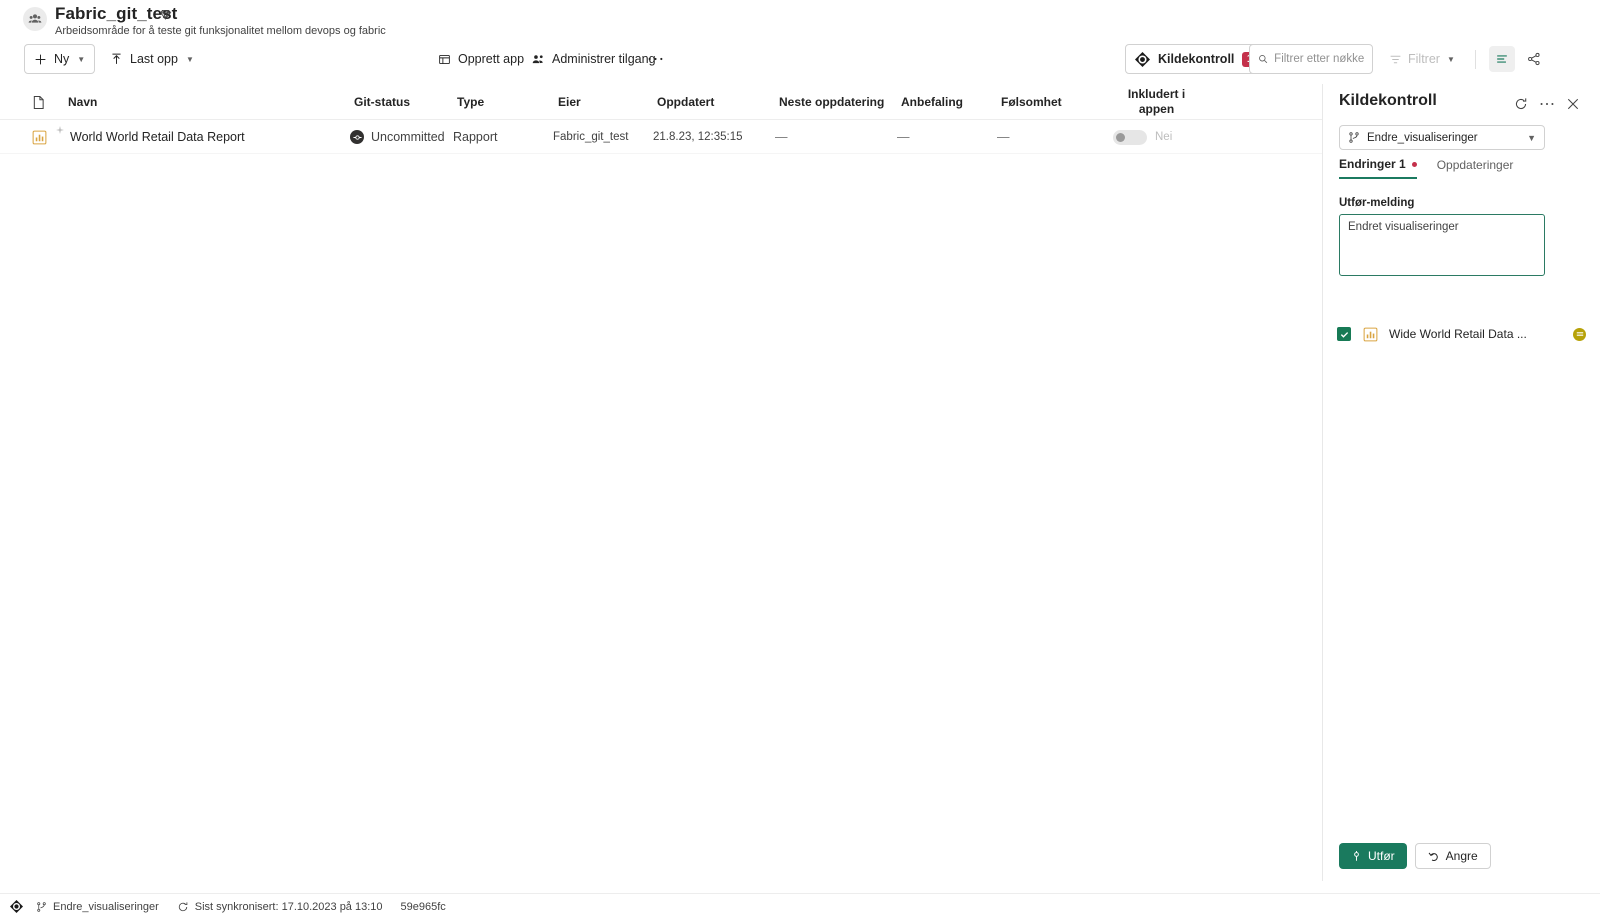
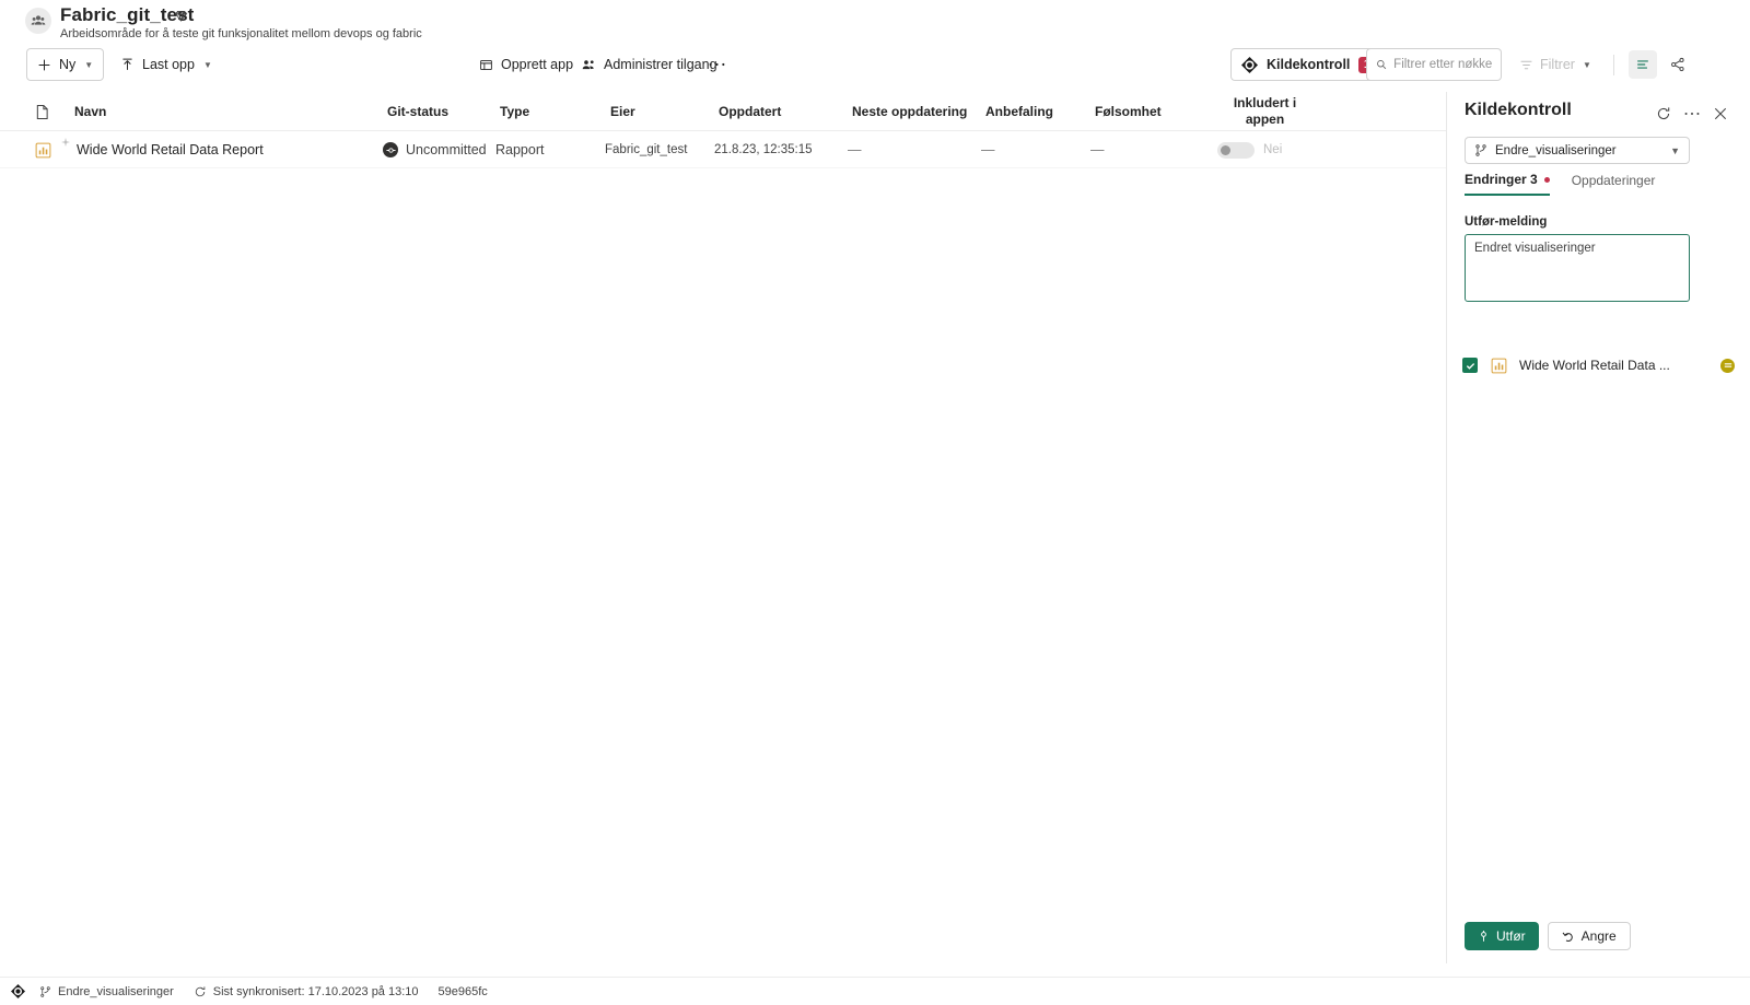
  Fabric_git_tet
  Arbeidsområde for å teste git funksjonalitet mellom devops og fabric
  Ny
  ▼
  Last opp
  ▼
  Opprett app
  Administrer tilgang
  Kildekontroll
  Filtrer etter nøkke
  Filtrer
  ▼
  Navn
  Git-status
  Type
  Eier
  Oppdatert
  Neste oppdatering
  Anbefaling
  Følsomhet
  Inkludert i
  appen
- World World Retail Data Report
+ Wide World Retail Data Report
  Uncommitted
  Rapport
  Fabric_git_test
  21.8.23, 12:35:15
  —
  —
  —
  Nei
  Kildekontroll
  Endre_visualiseringer
  ▼
- Endringer 1
+ Endringer 3
  Oppdateringer
  Utfør-melding
  Endret visualiseringer
  Wide World Retail Data ...
  Utfør
  Angre
  Endre_visualiseringer
  Sist synkronisert: 17.10.2023 på 13:10
  59e965fc
